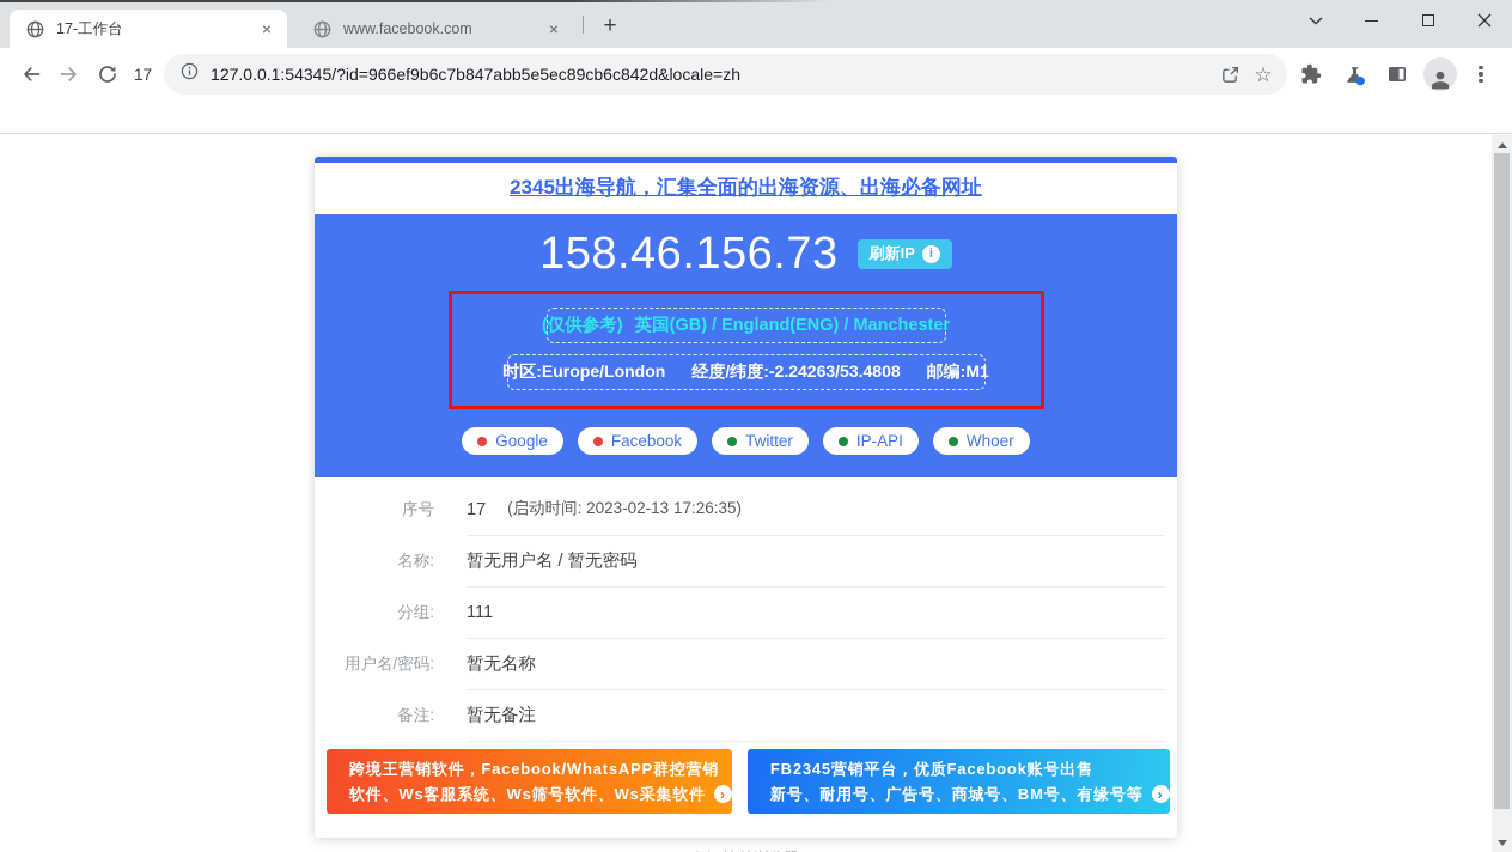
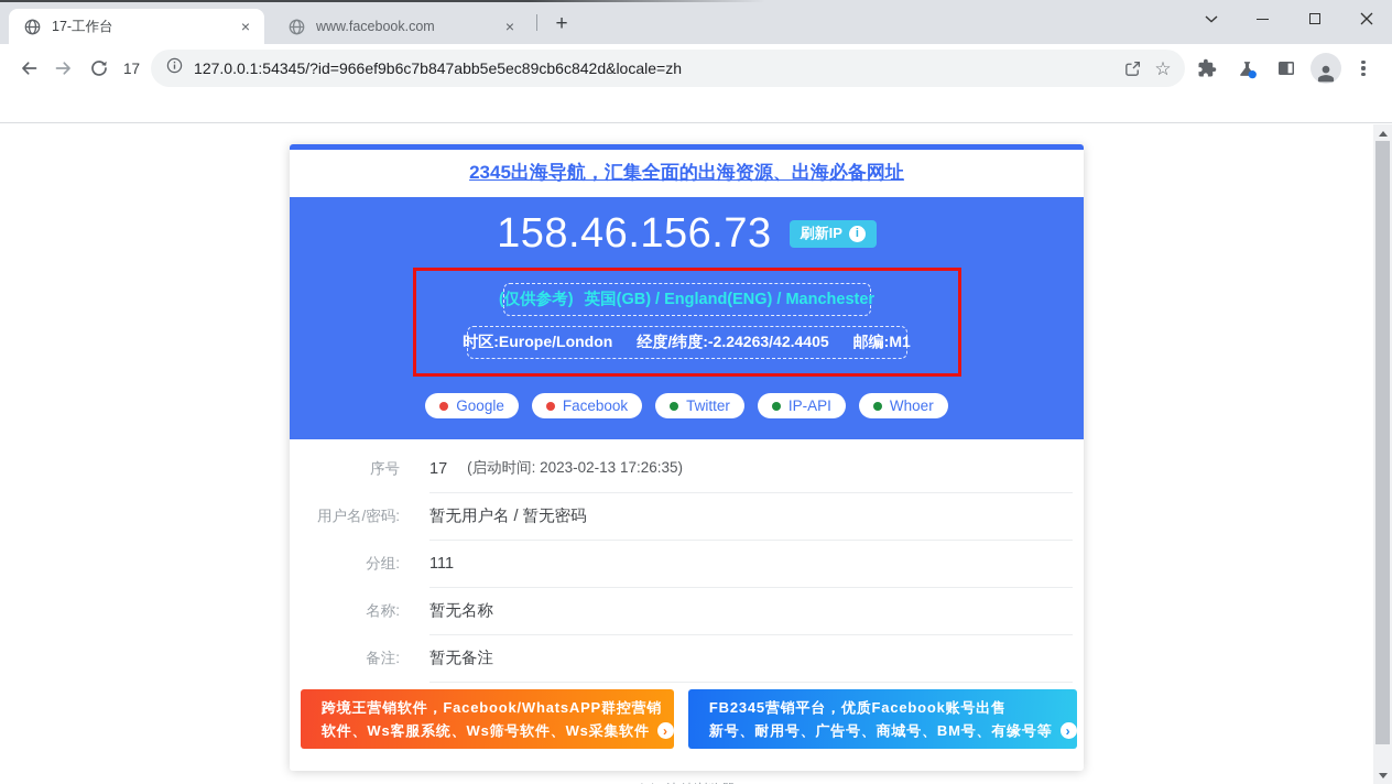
  17-工作台
  ×
  www.facebook.com
  ×
  +
  17
  127.0.0.1:54345/?id=966ef9b6c7b847abb5e5ec89cb6c842d&locale=zh
  ☆
  2345出海导航，汇集全面的出海资源、出海必备网址
  158.46.156.73
  刷新IP
  i
  (仅供参考)
  英国(GB) / England(ENG) / Manchester
  时区:Europe/London
- 经度/纬度:-2.24263/53.4808
+ 经度/纬度:-2.24263/42.4405
  邮编:M1
  Google
  Facebook
  Twitter
  IP-API
  Whoer
  序号
  17
  (启动时间: 2023-02-13 17:26:35)
- 名称:
+ 用户名/密码:
  暂无用户名 / 暂无密码
  分组:
  111
- 用户名/密码:
+ 名称:
  暂无名称
  备注:
  暂无备注
  跨境王营销软件，Facebook/WhatsAPP群控营销
  软件、Ws客服系统、Ws筛号软件、Ws采集软件
  ›
  FB2345营销平台，优质Facebook账号出售
  新号、耐用号、广告号、商城号、BM号、有缘号等
  ›
